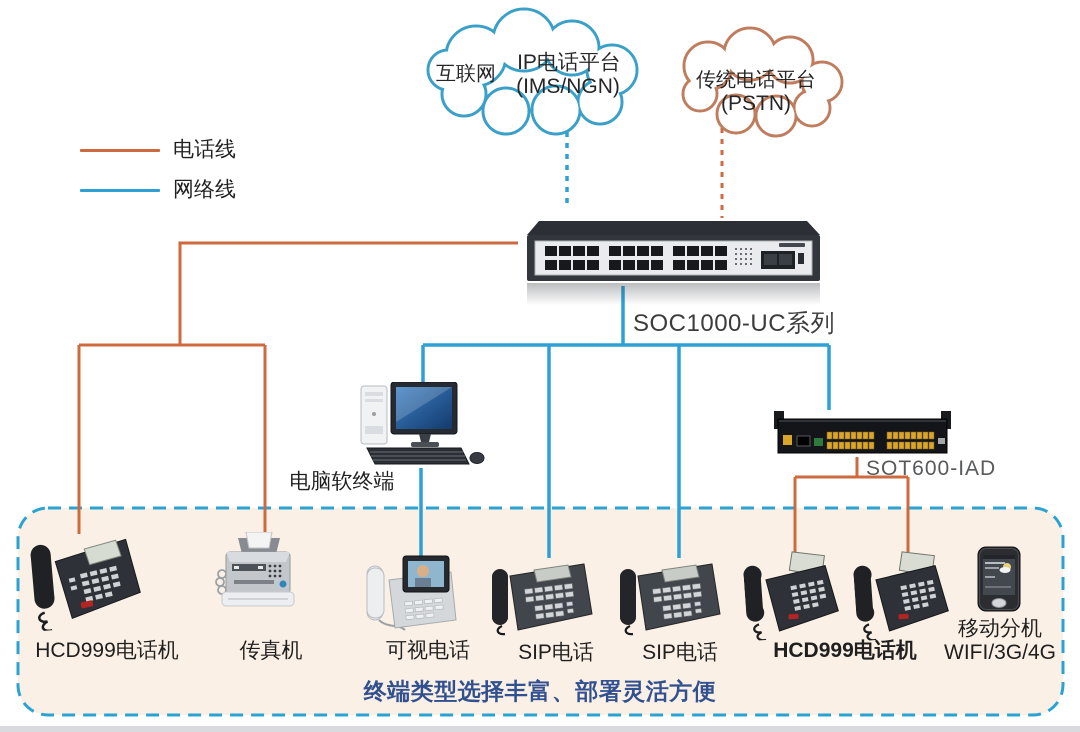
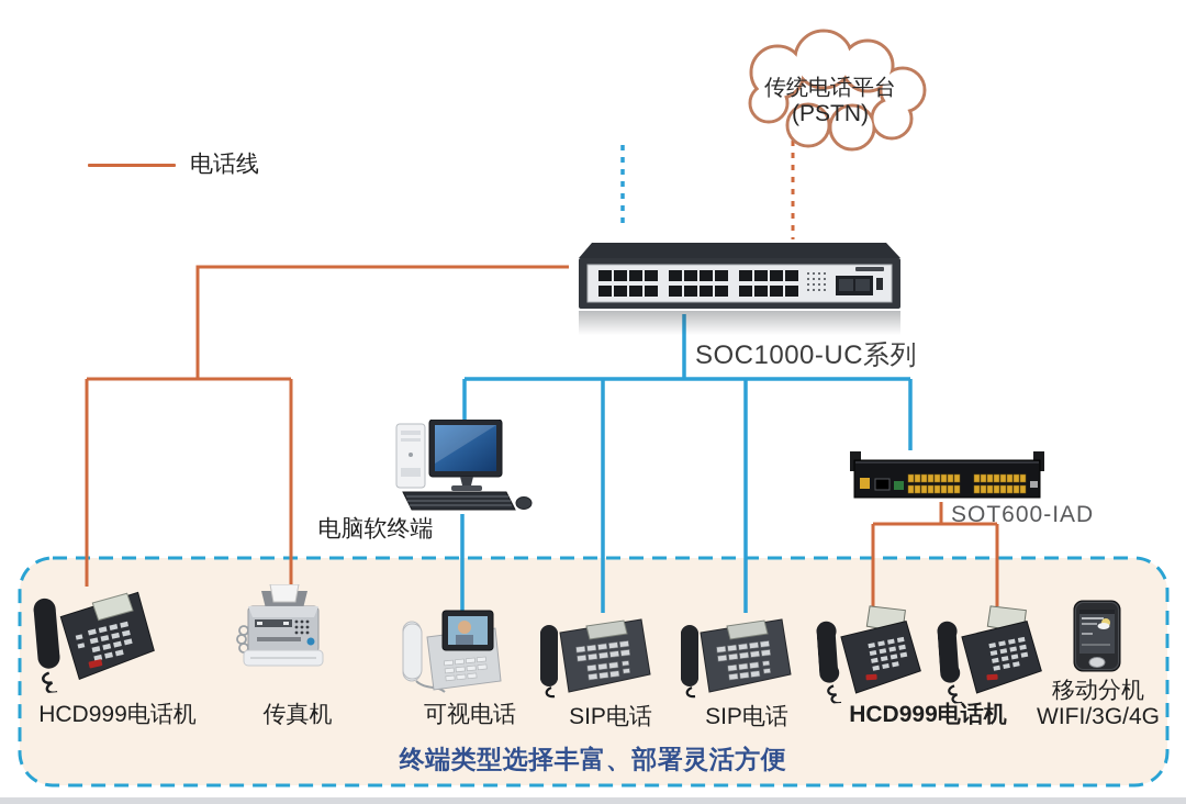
  电话线
- 网络线
- 互联网
- IP电话平台
- (IMS/NGN)
  传统电话平台
  (PSTN)
  SOC1000-UC系列
  电脑软终端
  SOT600-IAD
  HCD999电话机
  传真机
  可视电话
  SIP电话
  SIP电话
  HCD999电话机
  移动分机
  WIFI/3G/4G
  终端类型选择丰富、部署灵活方便
